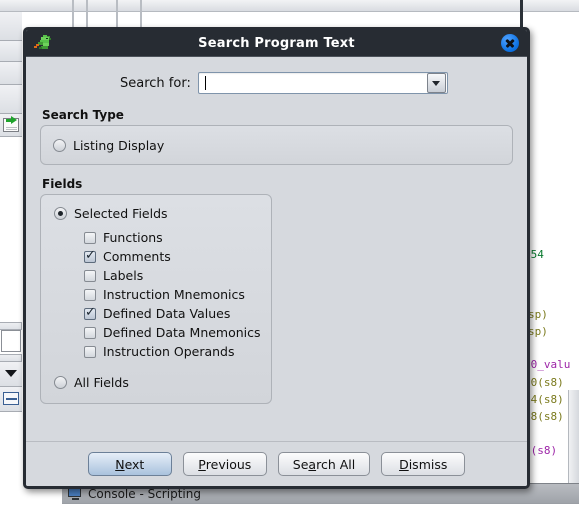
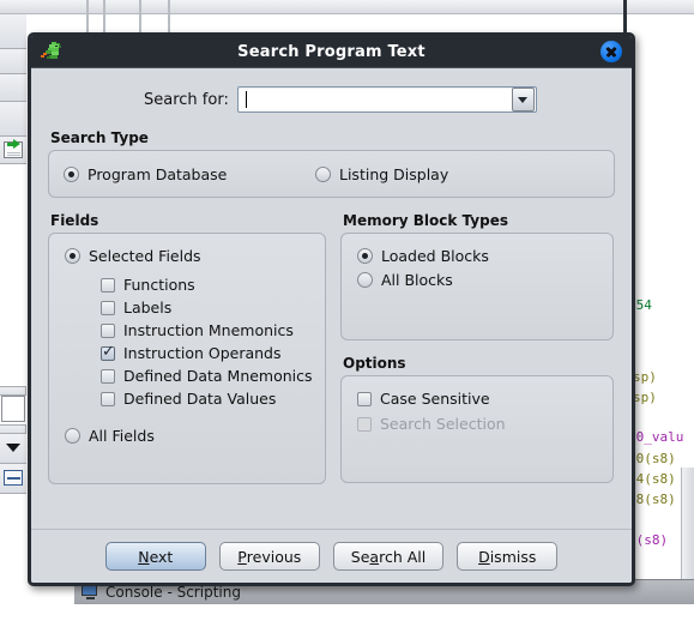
  sp)
  sp)
  0_valu
  0(s8)
  4(s8)
  8(s8)
  (s8)
  Console - Scripting
  Search Program Text
  Search for:
  Search Type
+ Program Database
  Listing Display
  Fields
  Selected Fields
  Functions
- Comments
  Labels
  Instruction Mnemonics
- Defined Data Values
+ Instruction Operands
  Defined Data Mnemonics
- Instruction Operands
+ Defined Data Values
  All Fields
+ Memory Block Types
+ Loaded Blocks
+ All Blocks
+ Options
+ Case Sensitive
+ Search Selection
  N
  ext
  P
  revious
  Se
  a
  rch All
  D
  ismiss
